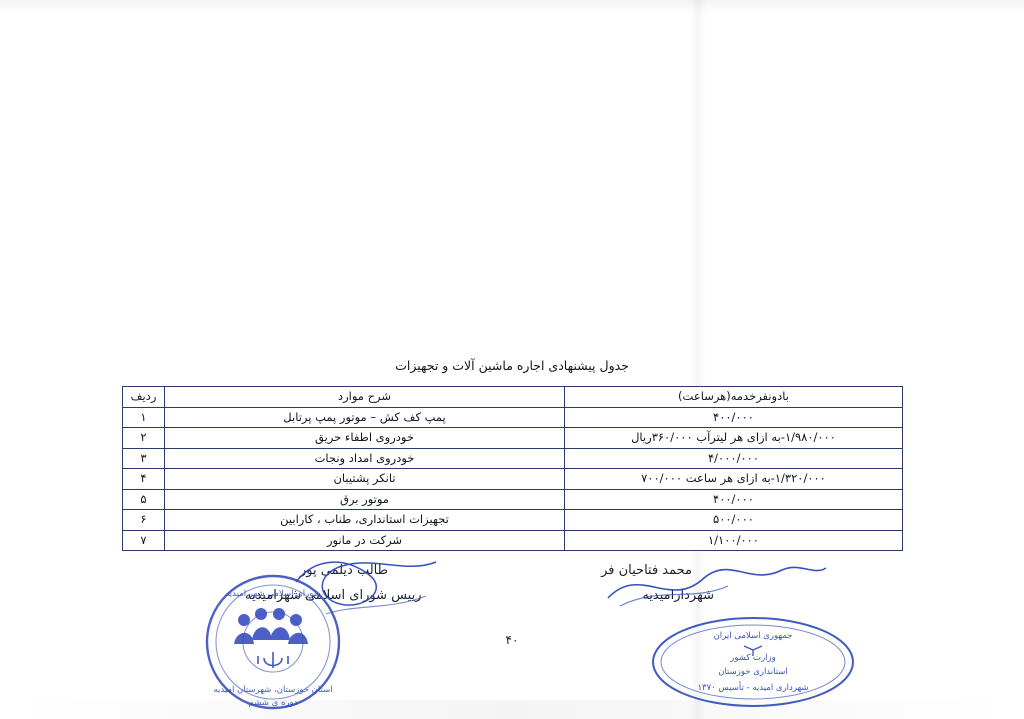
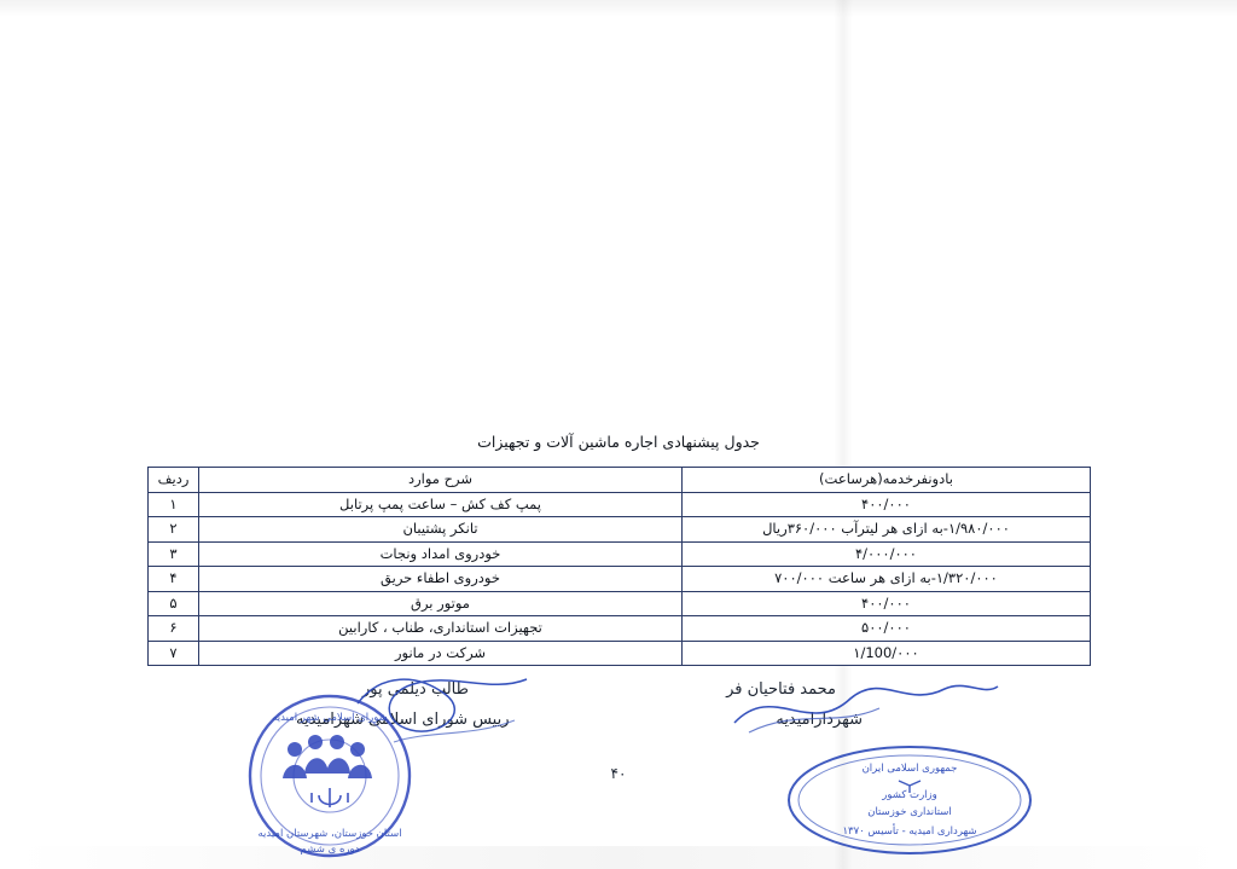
  جدول پیشنهادی اجاره ماشین آلات و تجهیزات
  بادونفرخدمه(هرساعت)	شرح موارد	ردیف
- ۴۰۰/۰۰۰	پمپ کف کش – موتور پمپ پرتابل	۱
+ ۴۰۰/۰۰۰	پمپ کف کش – ساعت پمپ پرتابل	۱
- ۱/۹۸۰/۰۰۰-به ازای هر لیترآب ۳۶۰/۰۰۰ریال	خودروی اطفاء حریق	۲
+ ۱/۹۸۰/۰۰۰-به ازای هر لیترآب ۳۶۰/۰۰۰ریال	تانکر پشتیبان	۲
  ۴/۰۰۰/۰۰۰	خودروی امداد ونجات	۳
- ۱/۳۲۰/۰۰۰-به ازای هر ساعت ۷۰۰/۰۰۰	تانکر پشتیبان	۴
+ ۱/۳۲۰/۰۰۰-به ازای هر ساعت ۷۰۰/۰۰۰	خودروی اطفاء حریق	۴
  ۴۰۰/۰۰۰	موتور برق	۵
  ۵۰۰/۰۰۰	تجهیزات استانداری، طناب ، کارابین	۶
- ۱/۱۰۰/۰۰۰	شرکت در مانور	۷
+ ۱/100/۰۰۰	شرکت در مانور	۷
  محمد فتاحیان فر
  شهردارامیدیه
  طال دیلمی پور
  رییس شرای اسلی شهرامیدیه
  جمهوری اسلامی ایران
  وزارت کشور
  استانداری خوزستان
  شهرداری امیدیه - تأسیس ۱۳۷۰
  شورای اسلامی شهر امیدیه
  استان خوزستان، شهرستان امیدیه
  دوره ی ششم
  ۴۰
